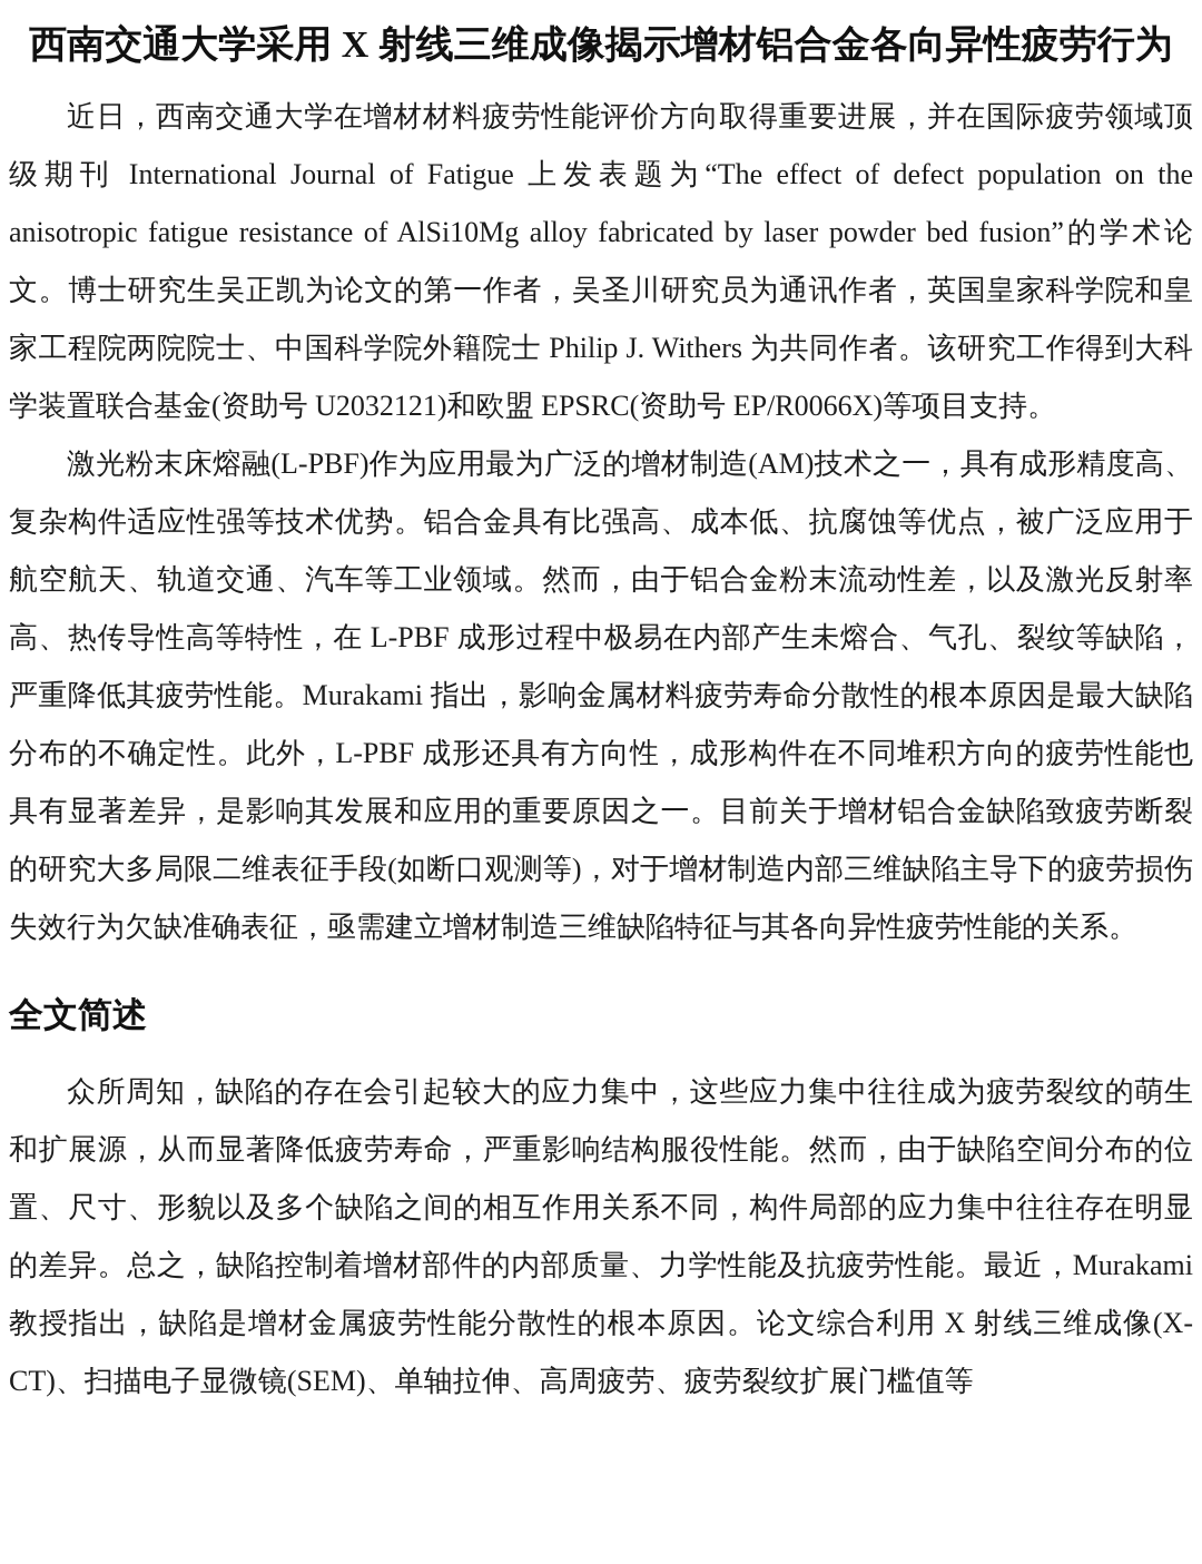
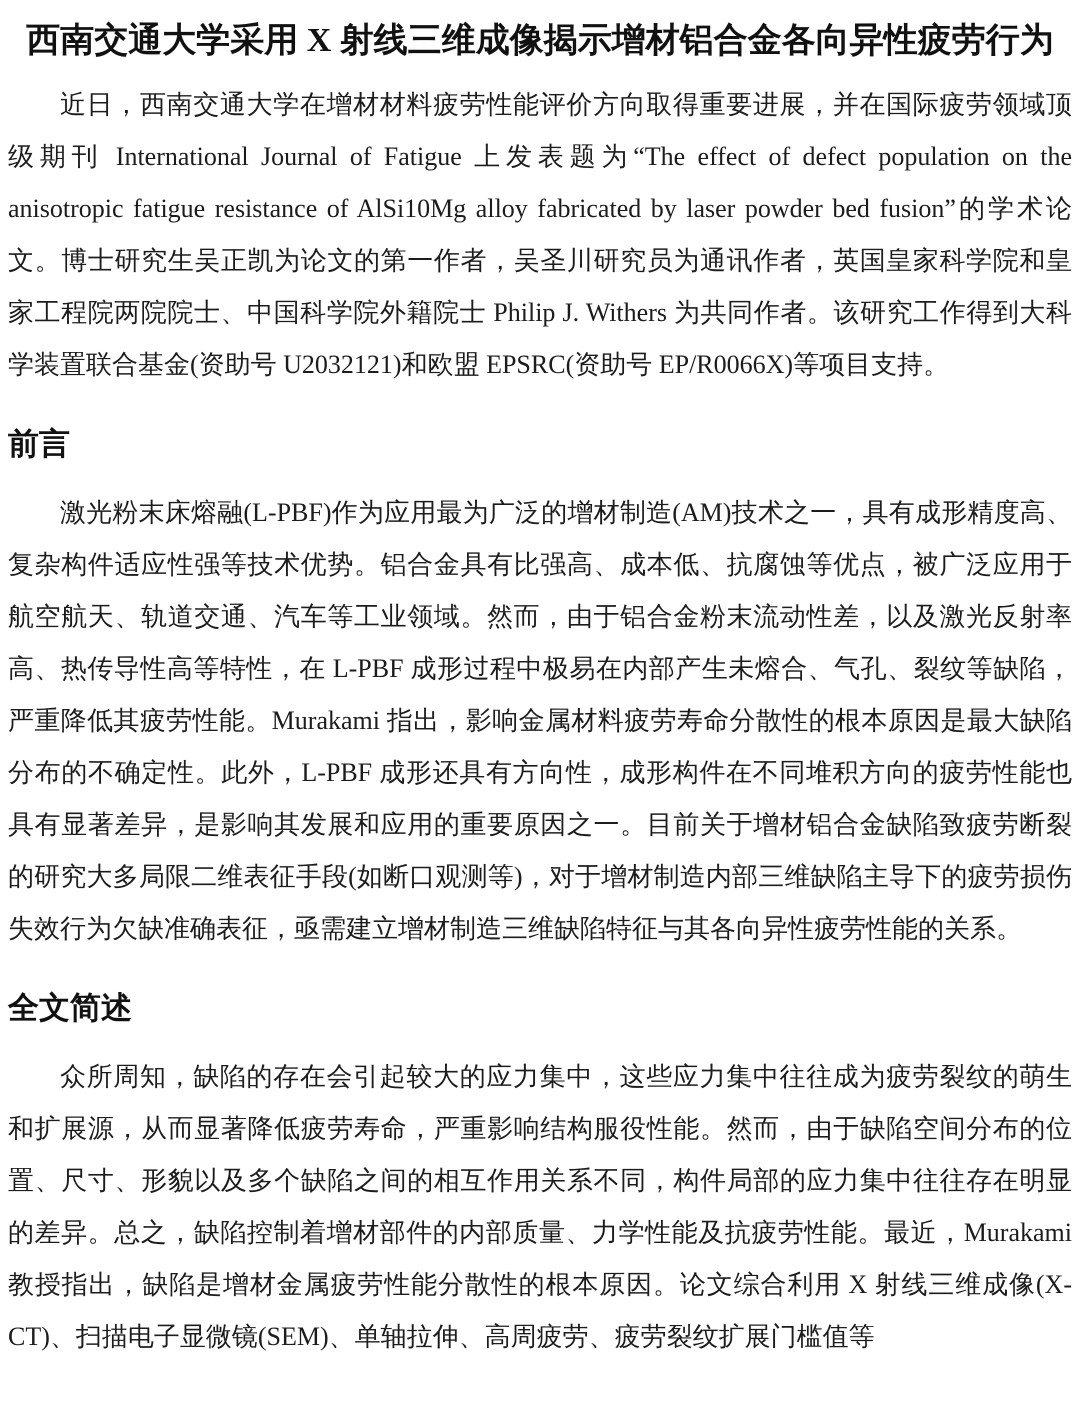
  西南交通大学采用 X 射线三维成像揭示增材铝合金各向异性疲劳行为
  近日，西南交通大学在增材材料疲劳性能评价方向取得重要进展，并在国际疲劳领域顶级期刊 International Journal of Fatigue 上发表题为“The effect of defect population on the anisotropic fatigue resistance of AlSi10Mg alloy fabricated by laser powder bed fusion”的学术论文。博士研究生吴正凯为论文的第一作者，吴圣川研究员为通讯作者，英国皇家科学院和皇家工程院两院院士、中国科学院外籍院士 Philip J. Withers 为共同作者。该研究工作得到大科学装置联合基金(资助号 U2032121)和欧盟 EPSRC(资助号 EP/R0066X)等项目支持。
+ 前言
  激光粉末床熔融(L-PBF)作为应用最为广泛的增材制造(AM)技术之一，具有成形精度高、复杂构件适应性强等技术优势。铝合金具有比强高、成本低、抗腐蚀等优点，被广泛应用于航空航天、轨道交通、汽车等工业领域。然而，由于铝合金粉末流动性差，以及激光反射率高、热传导性高等特性，在 L-PBF 成形过程中极易在内部产生未熔合、气孔、裂纹等缺陷，严重降低其疲劳性能。Murakami 指出，影响金属材料疲劳寿命分散性的根本原因是最大缺陷分布的不确定性。此外，L-PBF 成形还具有方向性，成形构件在不同堆积方向的疲劳性能也具有显著差异，是影响其发展和应用的重要原因之一。目前关于增材铝合金缺陷致疲劳断裂的研究大多局限二维表征手段(如断口观测等)，对于增材制造内部三维缺陷主导下的疲劳损伤失效行为欠缺准确表征，亟需建立增材制造三维缺陷特征与其各向异性疲劳性能的关系。
  全文简述
  众所周知，缺陷的存在会引起较大的应力集中，这些应力集中往往成为疲劳裂纹的萌生和扩展源，从而显著降低疲劳寿命，严重影响结构服役性能。然而，由于缺陷空间分布的位置、尺寸、形貌以及多个缺陷之间的相互作用关系不同，构件局部的应力集中往往存在明显的差异。总之，缺陷控制着增材部件的内部质量、力学性能及抗疲劳性能。最近，Murakami 教授指出，缺陷是增材金属疲劳性能分散性的根本原因。论文综合利用 X 射线三维成像(X-CT)、扫描电子显微镜(SEM)、单轴拉伸、高周疲劳、疲劳裂纹扩展门槛值等
